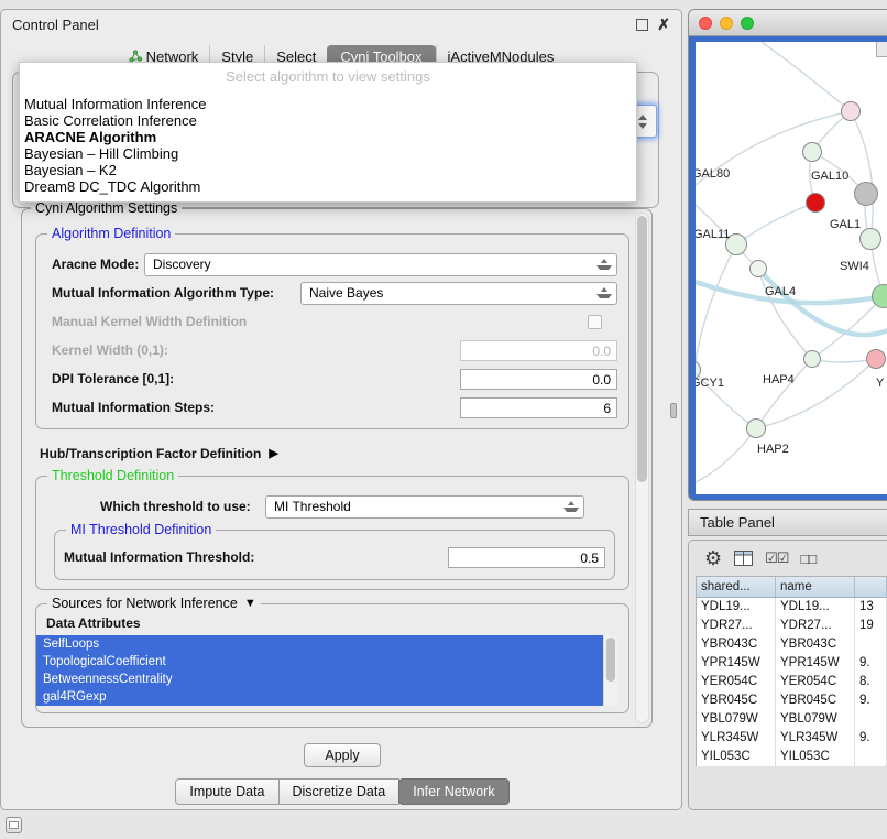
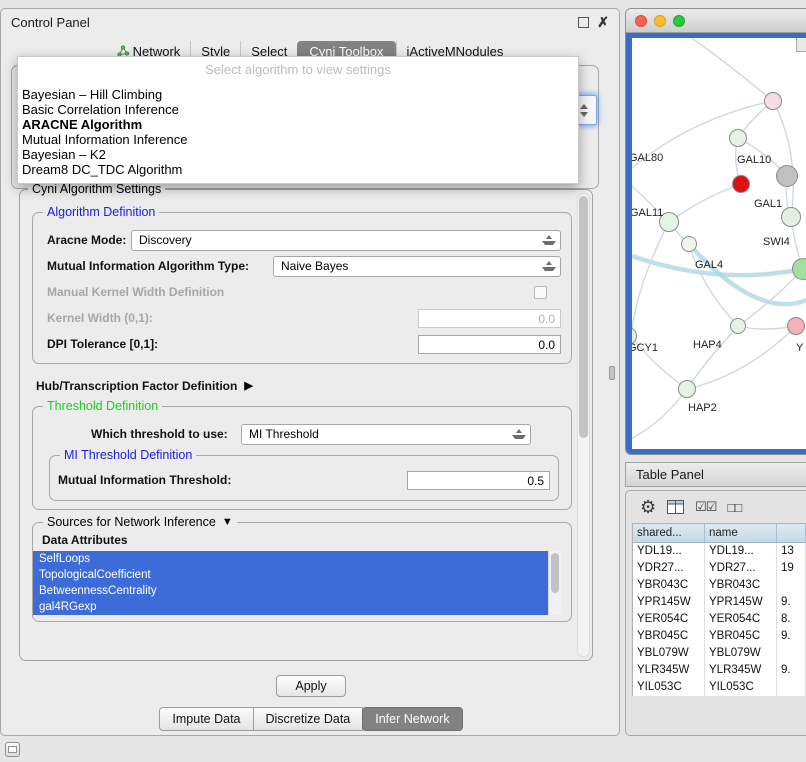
  Control Panel
  ✗
  Network
  Style
  Select
  Cyni Toolbox
  jActiveMNodules
  Select algorithm to view settings
- Mutual Information Inference
+ Bayesian – Hill Climbing
  Basic Correlation Inference
  ARACNE Algorithm
- Bayesian – Hill Climbing
+ Mutual Information Inference
  Bayesian – K2
  Dream8 DC_TDC Algorithm
  Cyni Algorithm Settings
  Algorithm Definition
  Aracne Mode:
  Discovery
  Mutual Information Algorithm Type:
  Naive Bayes
  Manual Kernel Width Definition
  Kernel Width (0,1):
  0.0
  DPI Tolerance [0,1]:
  0.0
- Mutual Information Steps:
- 6
  Hub/Transcription Factor Definition
  ▶
  Threshold Definition
  Which threshold to use:
  MI Threshold
  MI Threshold Definition
  Mutual Information Threshold:
  0.5
  Sources for Network Inference
  ▼
  Data Attributes
  SelfLoops
  TopologicalCoefficient
  BetweennessCentrality
  gal4RGexp
  Apply
  Impute Data
  Discretize Data
  Infer Network
  GAL80
  GAL10
  GAL11
  GAL1
  SWI4
  GAL4
  GCY1
  HAP4
  HAP2
  Y
  Table Panel
  ⚙
  ☑☑
  □□
  shared...
  name
  YDL19...
  YDL19...
  13
  YDR27...
  YDR27...
  19
  YBR043C
  YBR043C
  YPR145W
  YPR145W
  9.
  YER054C
  YER054C
  8.
  YBR045C
  YBR045C
  9.
  YBL079W
  YBL079W
  YLR345W
  YLR345W
  9.
  YIL053C
  YIL053C
